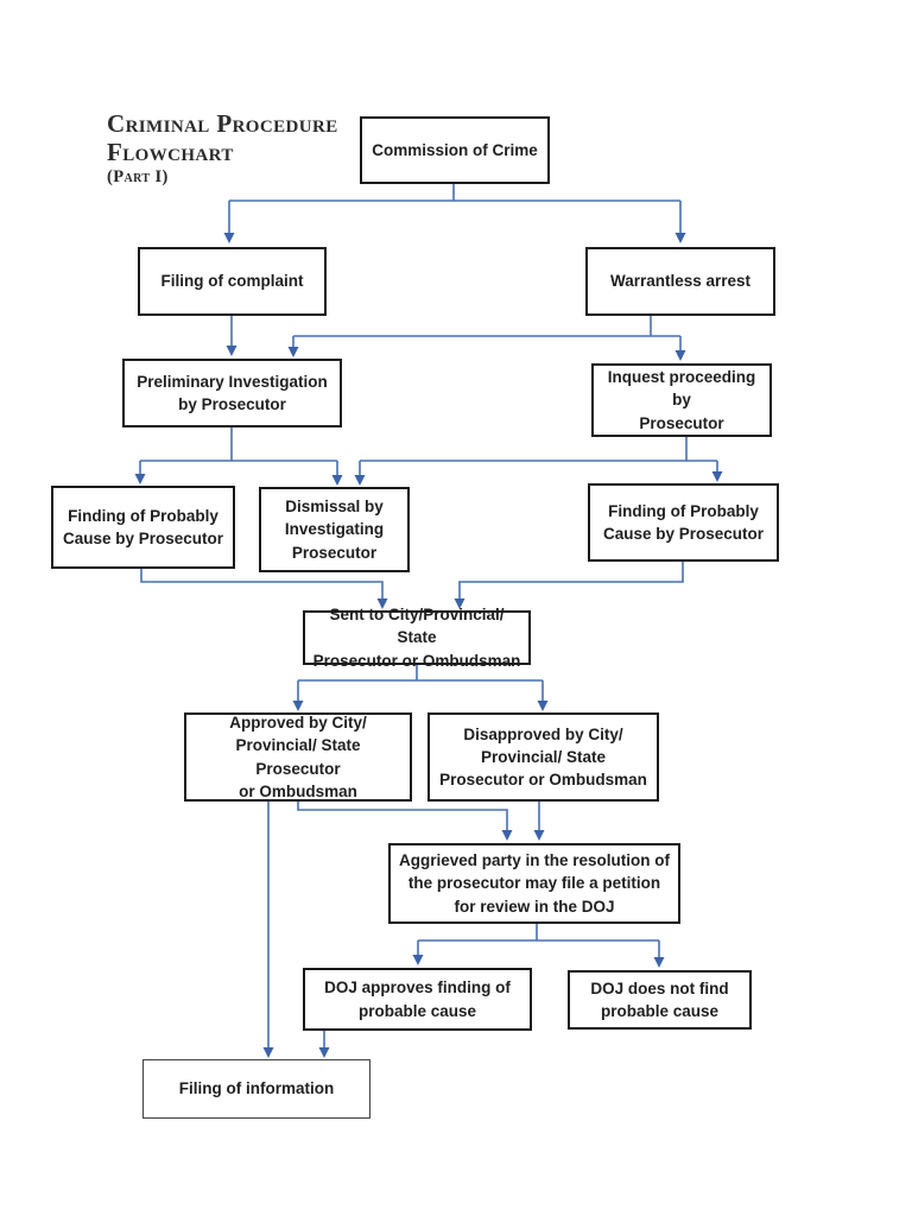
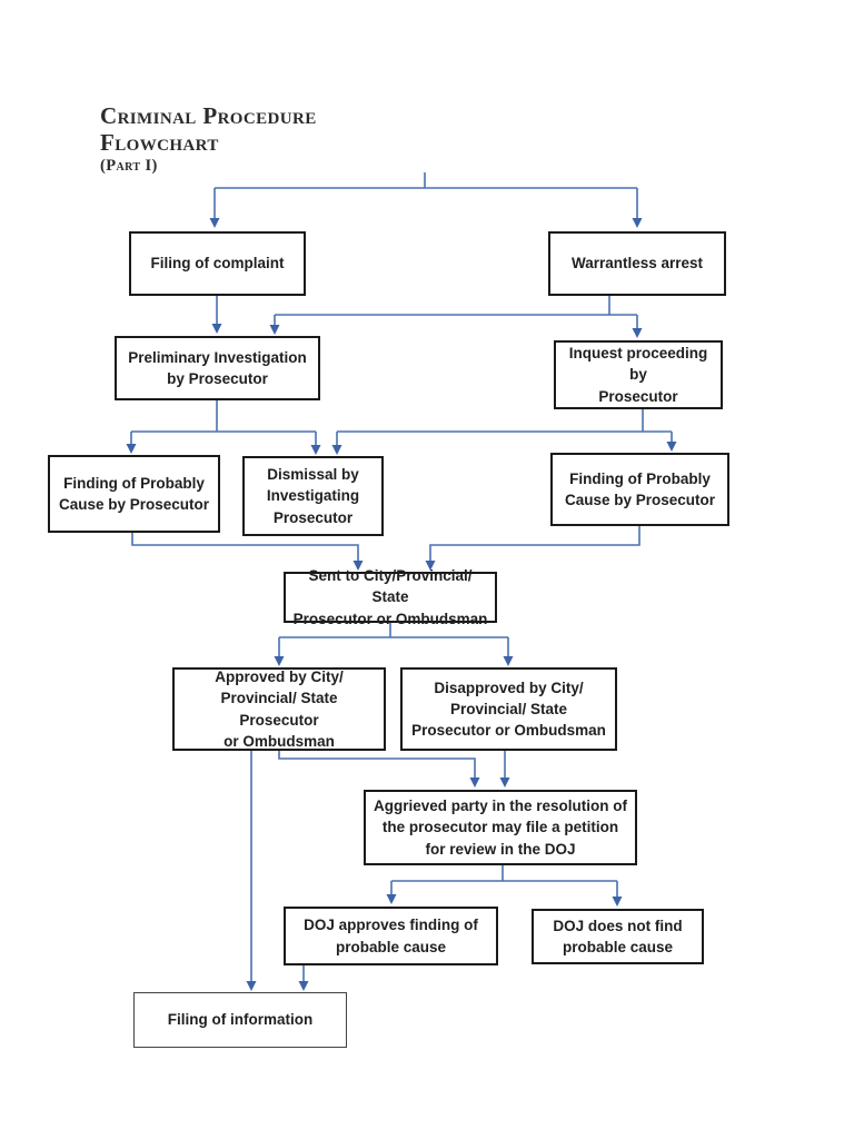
  Criminal Procedure
  Flowchart
  (Part I)
- Commission of Crime
  Filing of complaint
  Warrantless arrest
  Preliminary Investigation
  by Prosecutor
  Inquest proceeding by
  Prosecutor
  Finding of Probably
  Cause by Prosecutor
  Dismissal by
  Investigating
  Prosecutor
  Finding of Probably
  Cause by Prosecutor
  Sent to City/Provincial/ State
  Prosecutor or Ombudsman
  Approved by City/
  Provincial/ State Prosecutor
  or Ombudsman
  Disapproved by City/
  Provincial/ State
  Prosecutor or Ombudsman
  Aggrieved party in the resolution of
  the prosecutor may file a petition
  for review in the DOJ
  DOJ approves finding of
  probable cause
  DOJ does not find
  probable cause
  Filing of information
